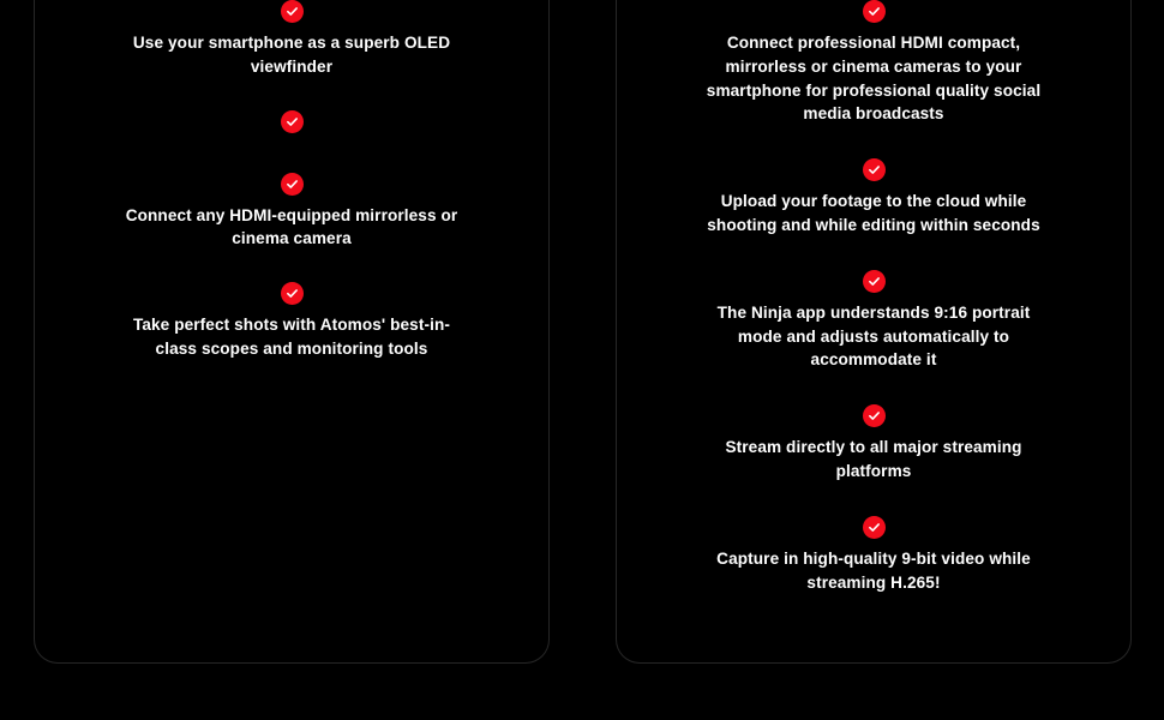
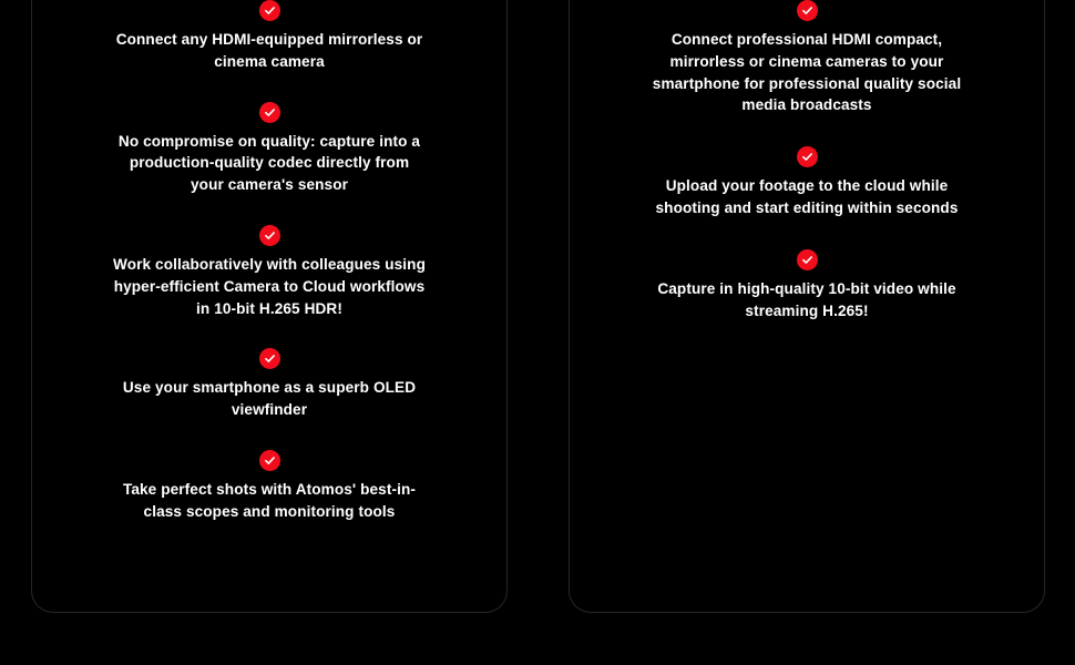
- Use your smartphone as a superb OLED viewfinder
+ Connect any HDMI-equipped mirrorless or cinema camera
+ No compromise on quality: capture into a production-quality codec directly from your camera's sensor
+ Work collaboratively with colleagues using hyper-efficient Camera to Cloud workflows in 10-bit H.265 HDR!
- Connect any HDMI-equipped mirrorless or cinema camera
+ Use your smartphone as a superb OLED viewfinder
  Take perfect shots with Atomos' best-in-class scopes and monitoring tools
  Connect professional HDMI compact, mirrorless or cinema cameras to your smartphone for professional quality social media broadcasts
- Upload your footage to the cloud while shooting and while editing within seconds
+ Upload your footage to the cloud while shooting and start editing within seconds
- The Ninja app understands 9:16 portrait mode and adjusts automatically to accommodate it
- Stream directly to all major streaming platforms
- Capture in high-quality 9-bit video while streaming H.265!
+ Capture in high-quality 10-bit video while streaming H.265!
